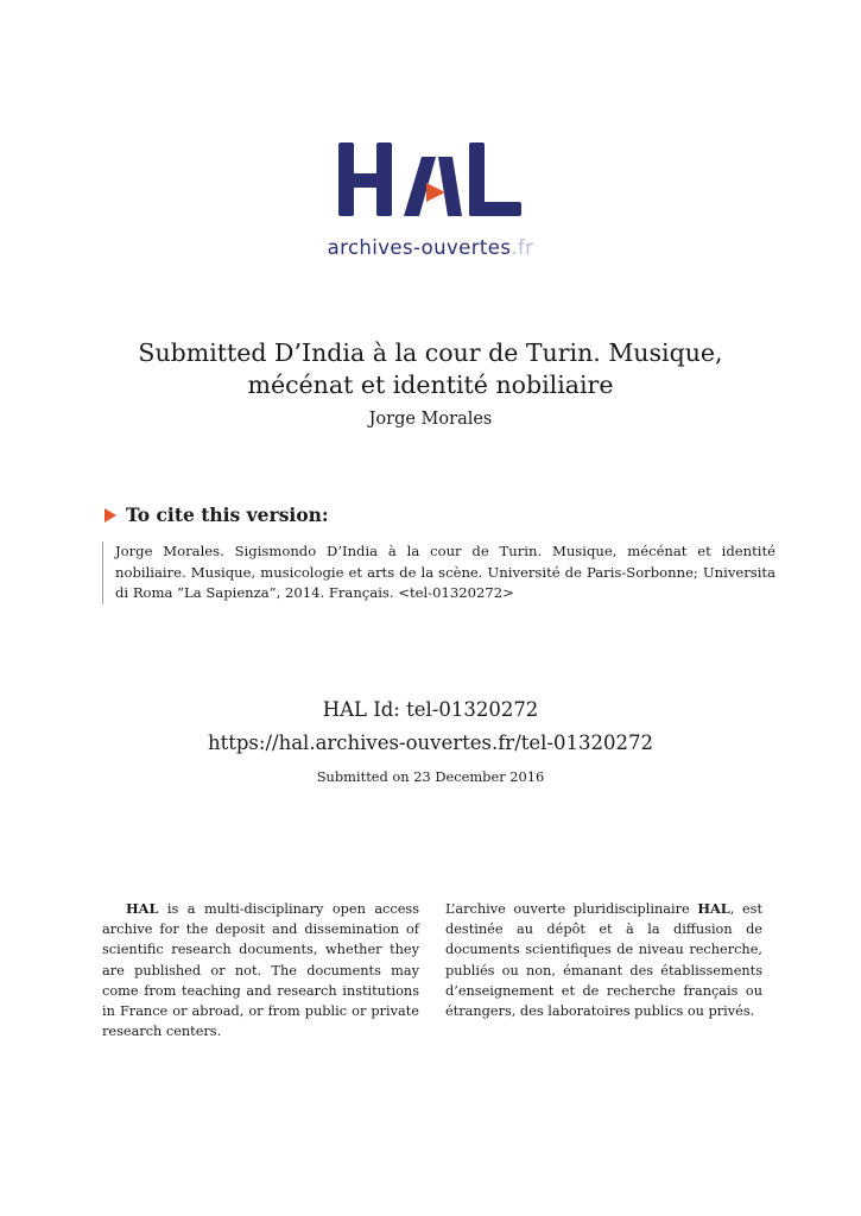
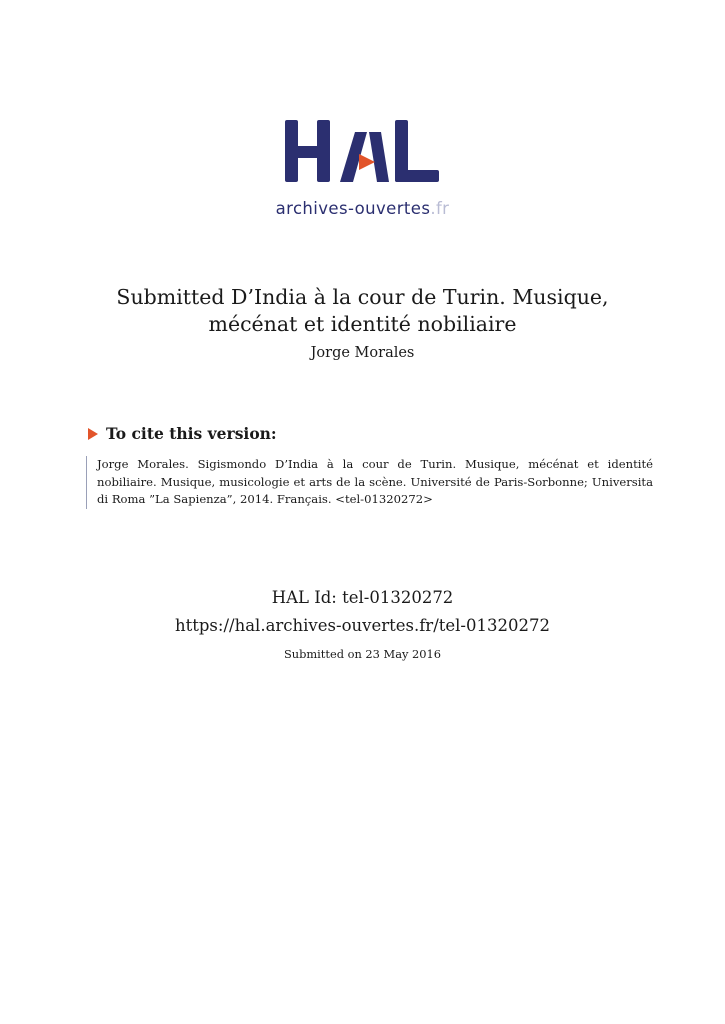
  archives-ouvertes.fr
  Submitted D’India à la cour de Turin. Musique, mécénat et identité nobiliaire
  Jorge Morales
  To cite this version:
  Jorge Morales. Sigismondo D’India à la cour de Turin. Musique, mécénat et identité nobiliaire. Musique, musicologie et arts de la scène. Université de Paris-Sorbonne; Universita di Roma ”La Sapienza”, 2014. Français. <tel-01320272>
  HAL Id: tel-01320272
  https://hal.archives-ouvertes.fr/tel-01320272
- Submitted on 23 December 2016
+ Submitted on 23 May 2016
- HAL is a multi-disciplinary open access archive for the deposit and dissemination of scientific research documents, whether they are published or not. The documents may come from teaching and research institutions in France or abroad, or from public or private research centers.
- L’archive ouverte pluridisciplinaire HAL, est destinée au dépôt et à la diffusion de documents scientifiques de niveau recherche, publiés ou non, émanant des établissements d’enseignement et de recherche français ou étrangers, des laboratoires publics ou privés.
